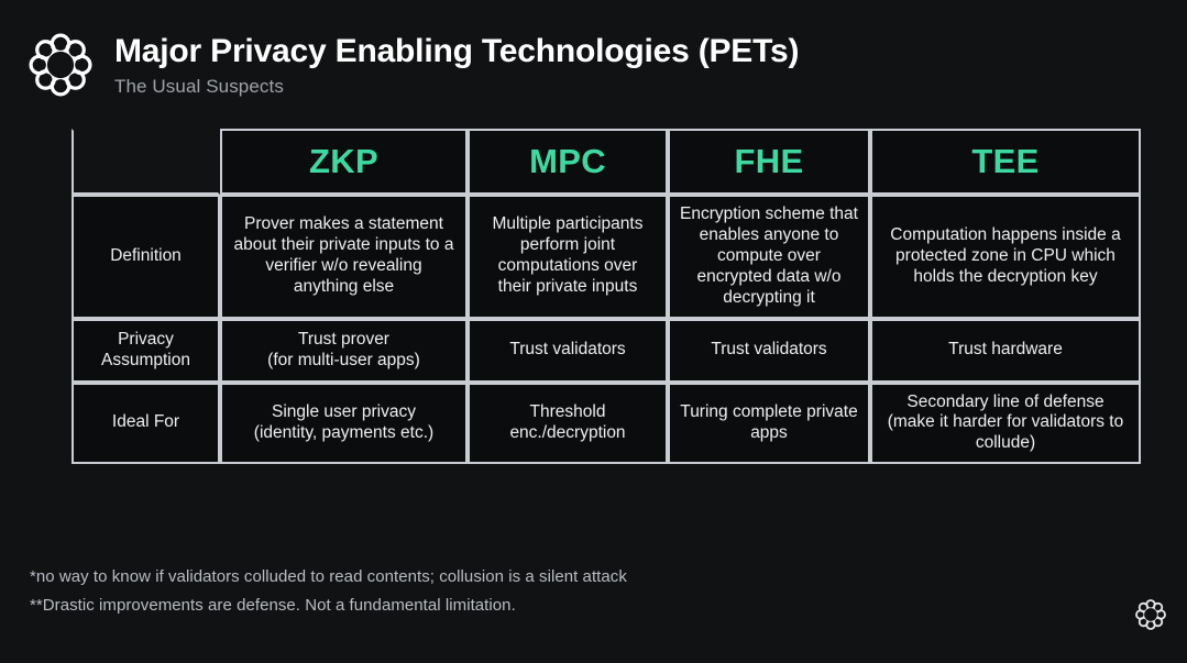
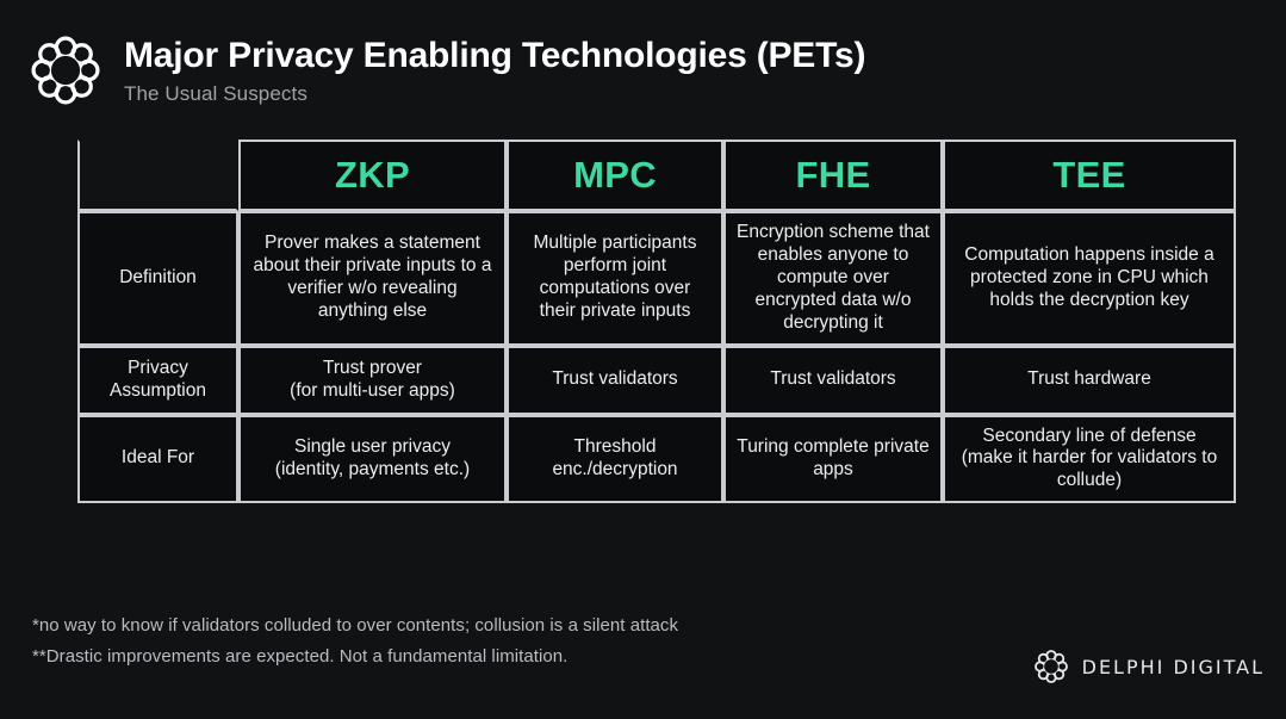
  Major Privacy Enabling Technologies (PETs)
  The Usual Suspects
  	ZKP	MPC	FHE	TEE
  Definition	Prover makes a statement about their private inputs to a verifier w/o revealing anything else	Multiple participants perform joint computations over their private inputs	Encryption scheme that enables anyone to compute over encrypted data w/o decrypting it	Computation happens inside a protected zone in CPU which holds the decryption key
  Privacy Assumption	Trust prover(for multi-user apps)	Trust validators	Trust validators	Trust hardware
  Ideal For	Single user privacy(identity, payments etc.)	Threshold enc./decryption	Turing complete private apps	Secondary line of defense (make it harder for validators to collude)
- *no way to know if validators colluded to read contents; collusion is a silent attack
+ *no way to know if validators colluded to over contents; collusion is a silent attack
- **Drastic improvements are defense. Not a fundamental limitation.
+ **Drastic improvements are expected. Not a fundamental limitation.
+ DELPHI DIGITAL
